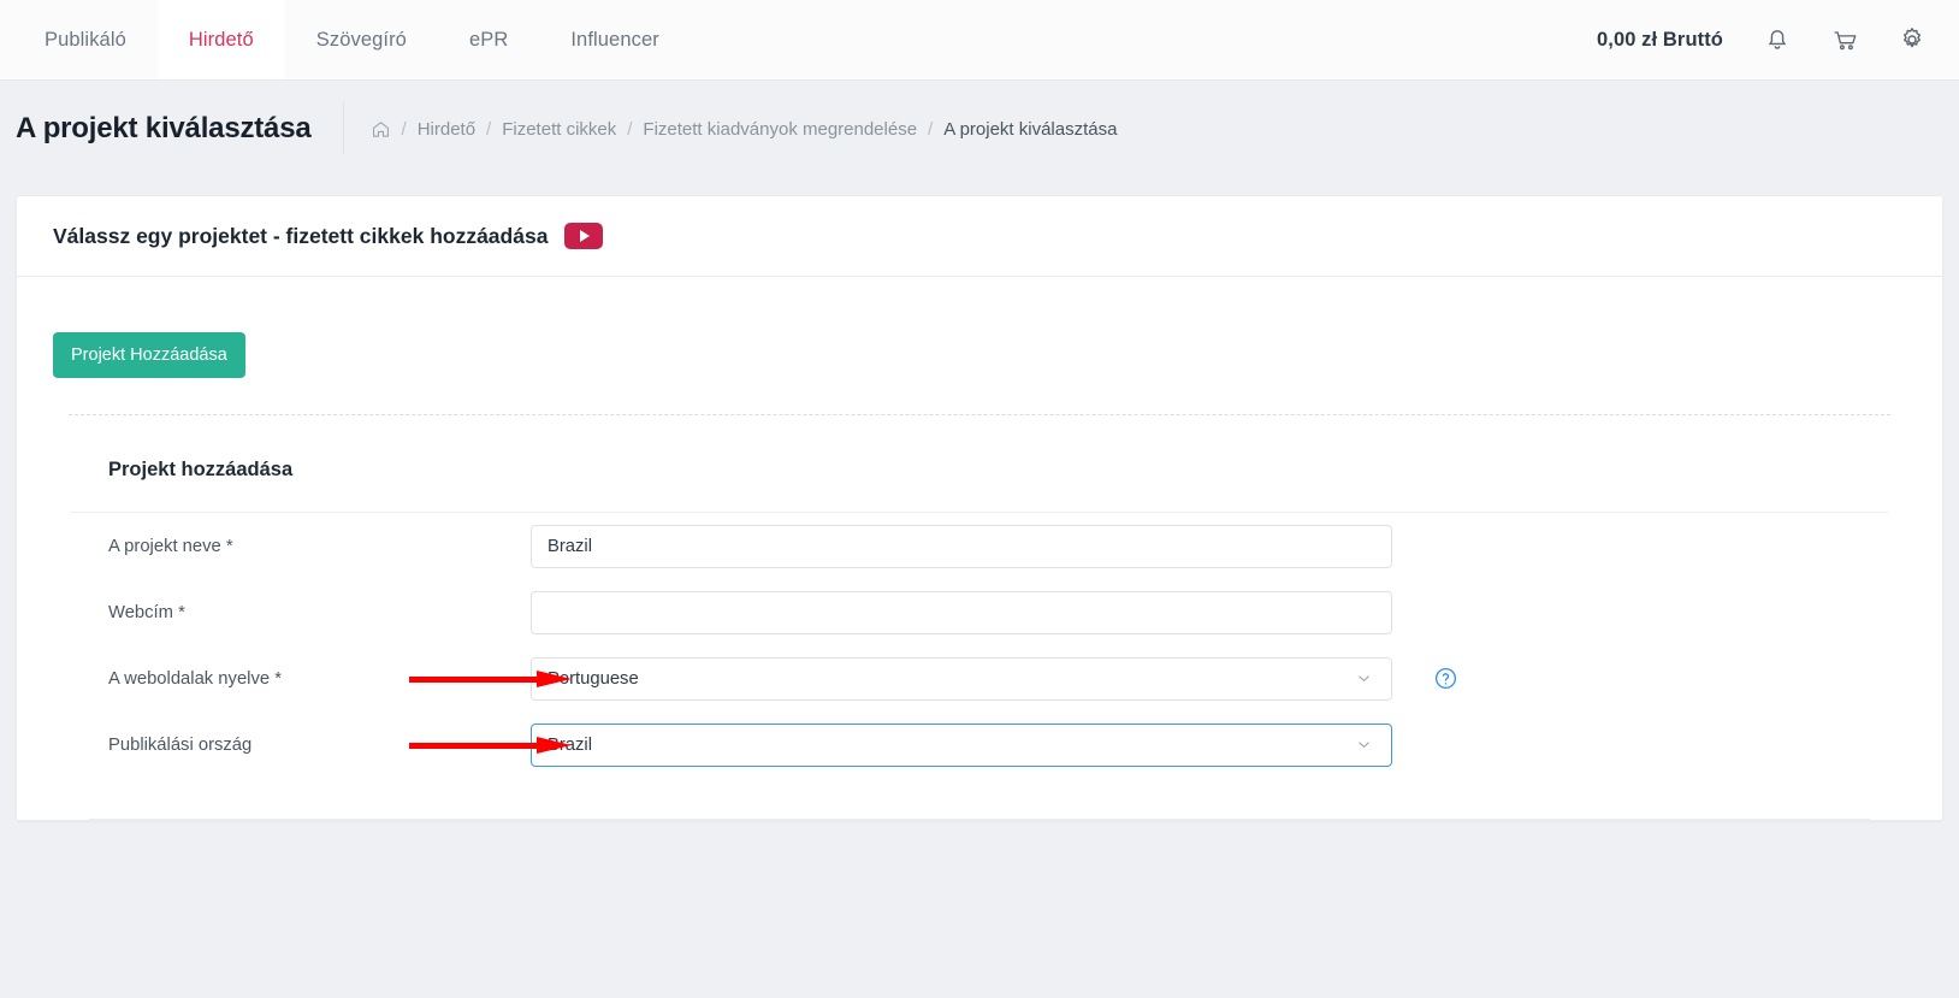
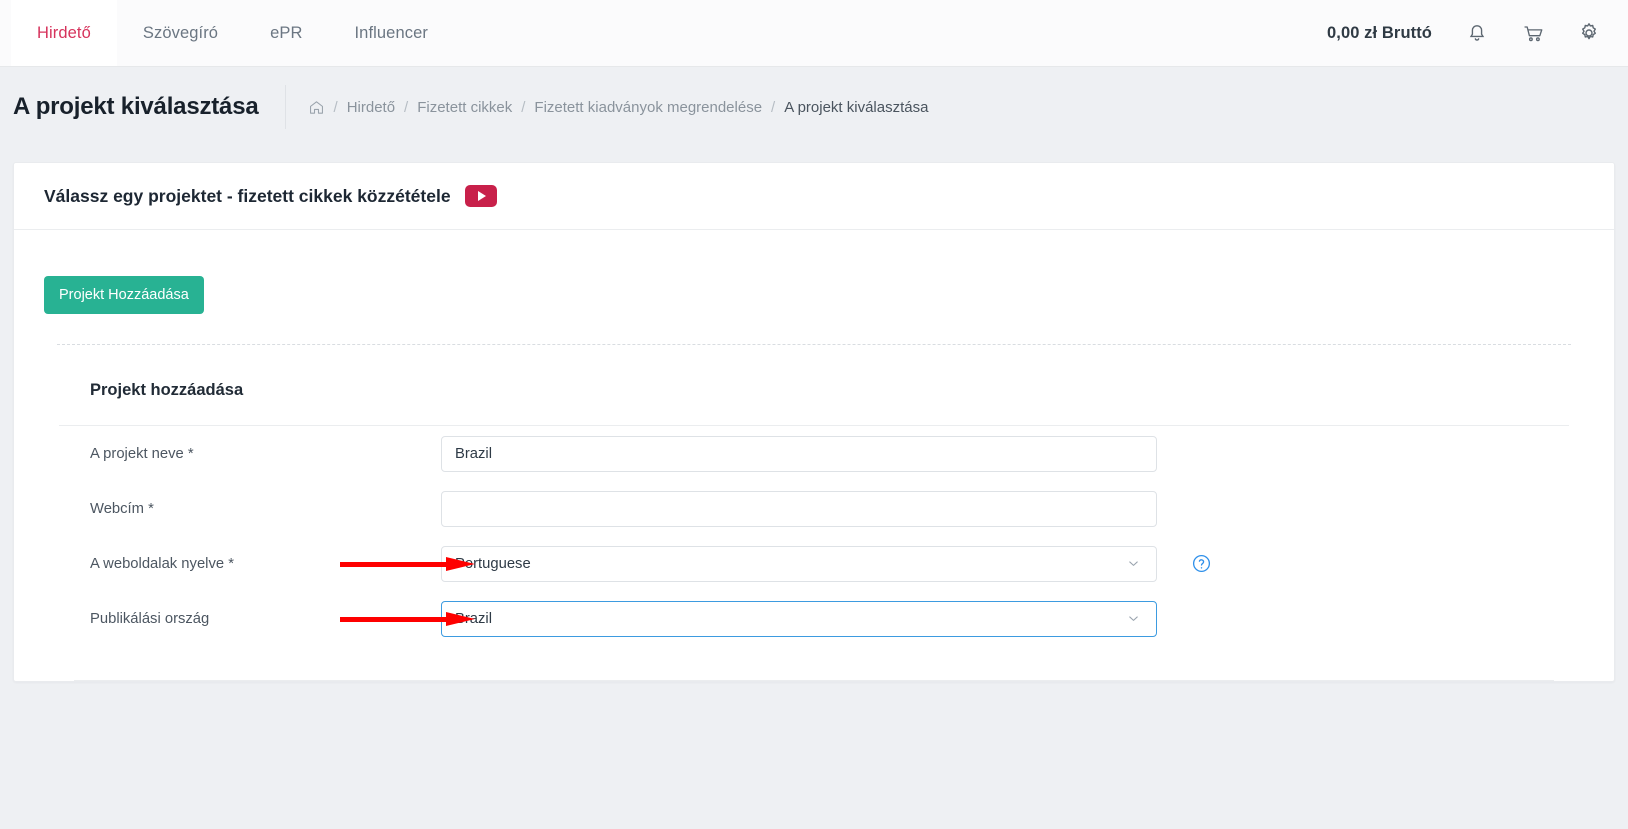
- Publikáló
  Hirdető
  Szövegíró
  ePR
  Influencer
  0,00 zł Bruttó
  A projekt kiválasztása
  /
  Hirdető
  /
  Fizetett cikkek
  /
  Fizetett kiadványok megrendelése
  /
  A projekt kiválasztása
- Válassz egy projektet - fizetett cikkek hozzáadása
+ Válassz egy projektet - fizetett cikkek közzététele
  Projekt Hozzáadása
  Projekt hozzáadása
  A projekt neve *
  Brazil
  Webcím *
  A weboldalak nyelve *
  Portuguese
  Publikálási ország
  Brazil
